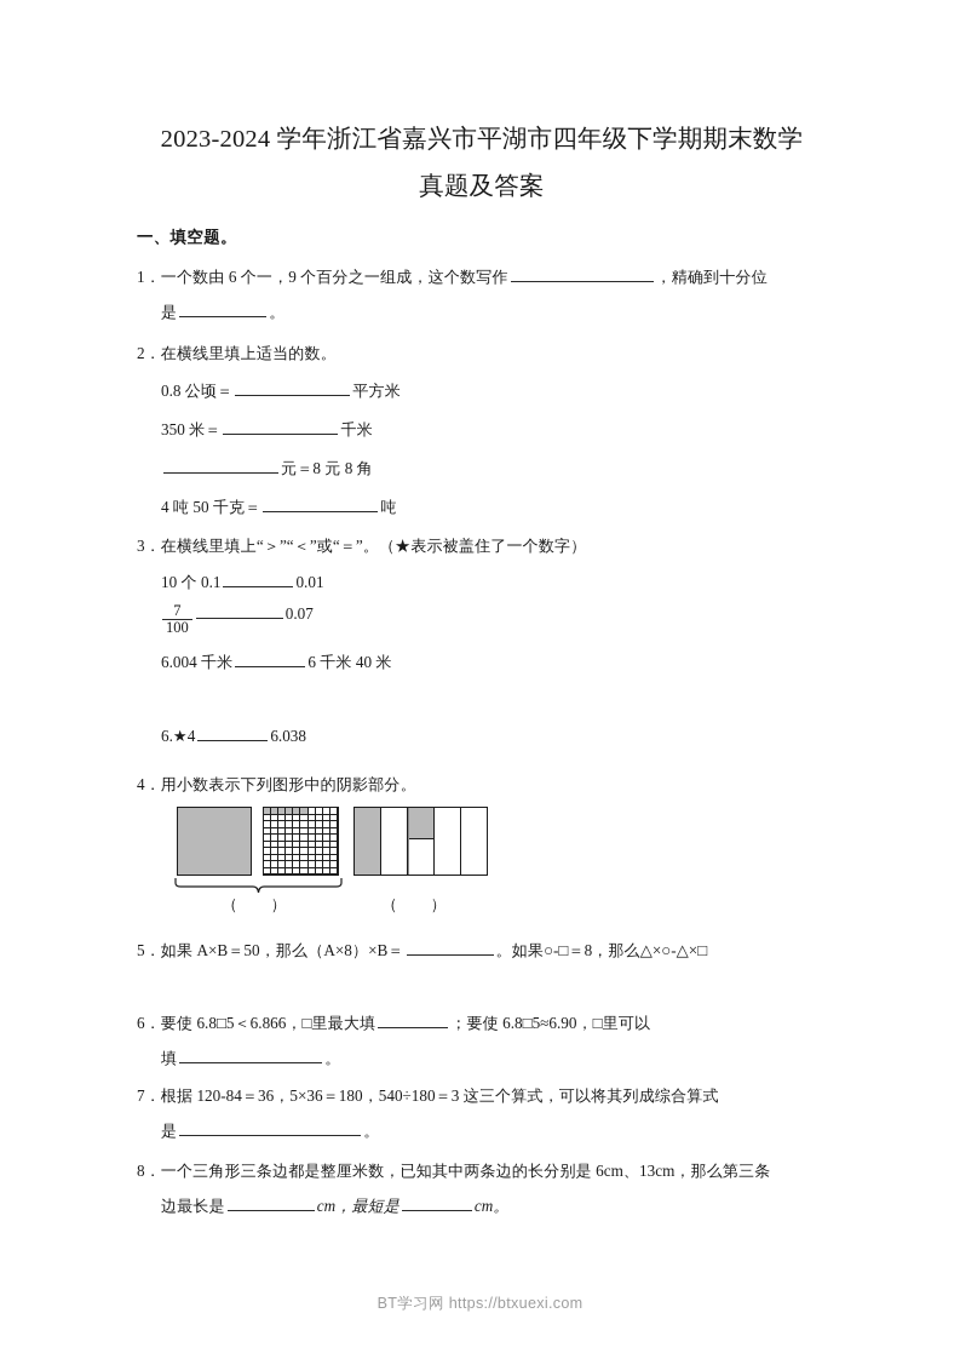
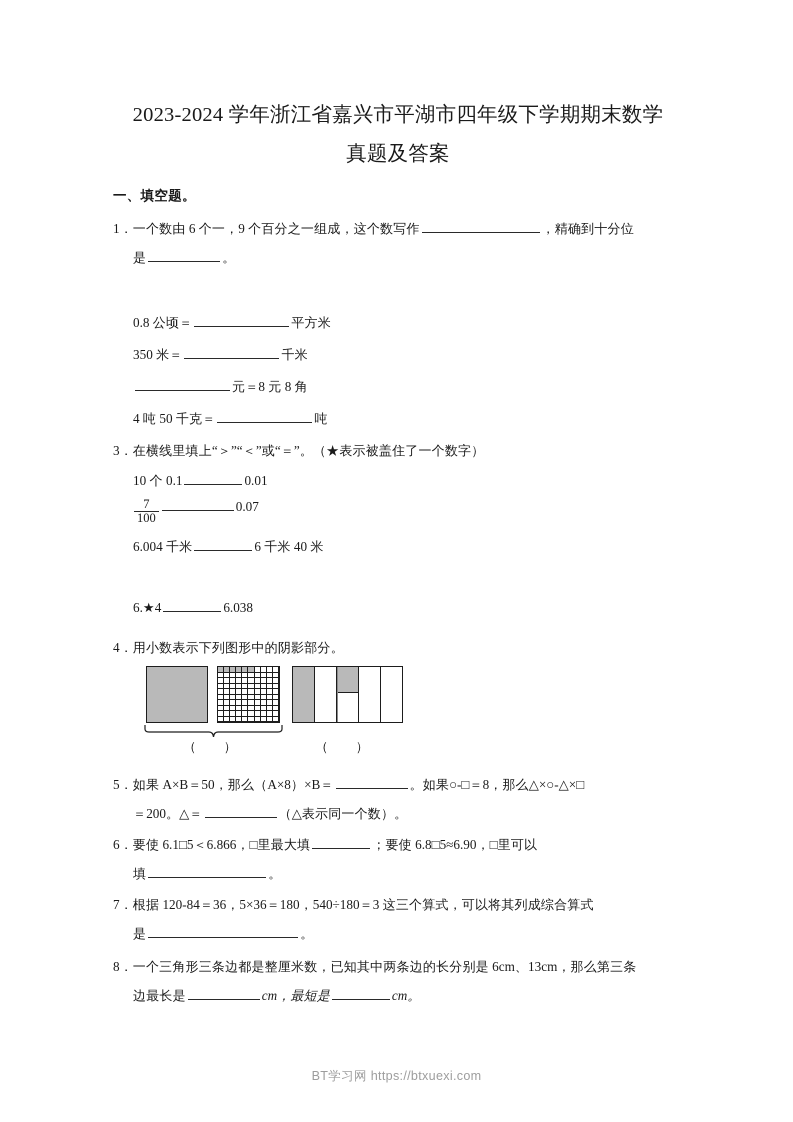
  2023-2024 学年浙江省嘉兴市平湖市四年级下学期期末数学
  真题及答案
  一、填空题。
  1．一个数由 6 个一，9 个百分之一组成，这个数写作 ，精确到十分位
  是 。
- 2．在横线里填上适当的数。
  0.8 公顷＝ 平方米
  350 米＝ 千米
  元＝8 元 8 角
  4 吨 50 千克＝ 吨
  3．在横线里填上“＞”“＜”或“＝”。（★表示被盖住了一个数字）
  10 个 0.1 0.01
  7
  100
  0.07
  6.004 千米 6 千米 40 米
  6.★4 6.038
  4．用小数表示下列图形中的阴影部分。
  （ ）
  （ ）
  5．如果 A×B＝50，那么（A×8）×B＝ 。如果○-□＝8，那么△×○-△×□
+ ＝200。△＝ （△表示同一个数）。
- 6．要使 6.8□5＜6.866，□里最大填 ；要使 6.8□5≈6.90，□里可以
+ 6．要使 6.1□5＜6.866，□里最大填 ；要使 6.8□5≈6.90，□里可以
  填 。
  7．根据 120-84＝36，5×36＝180，540÷180＝3 这三个算式，可以将其列成综合算式
  是 。
  8．一个三角形三条边都是整厘米数，已知其中两条边的长分别是 6cm、13cm，那么第三条
  边最长是 cm，最短是 cm。
  BT学习网 https://btxuexi.com
